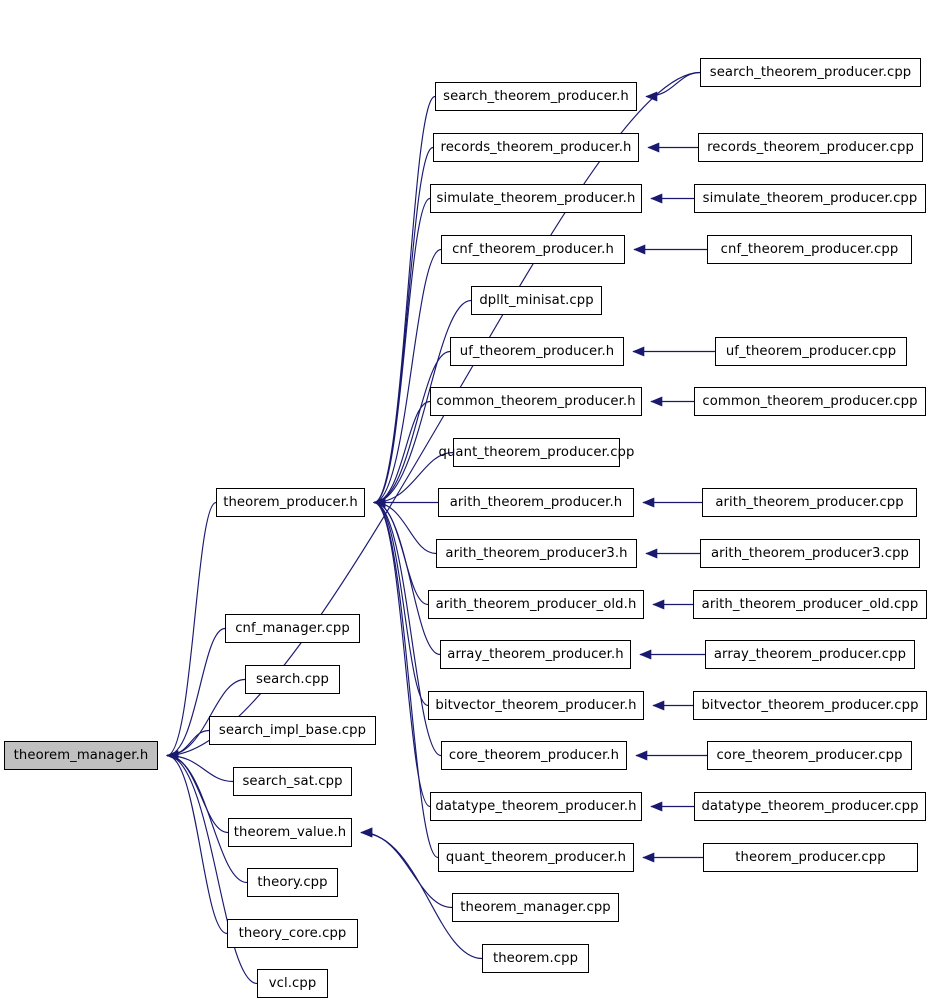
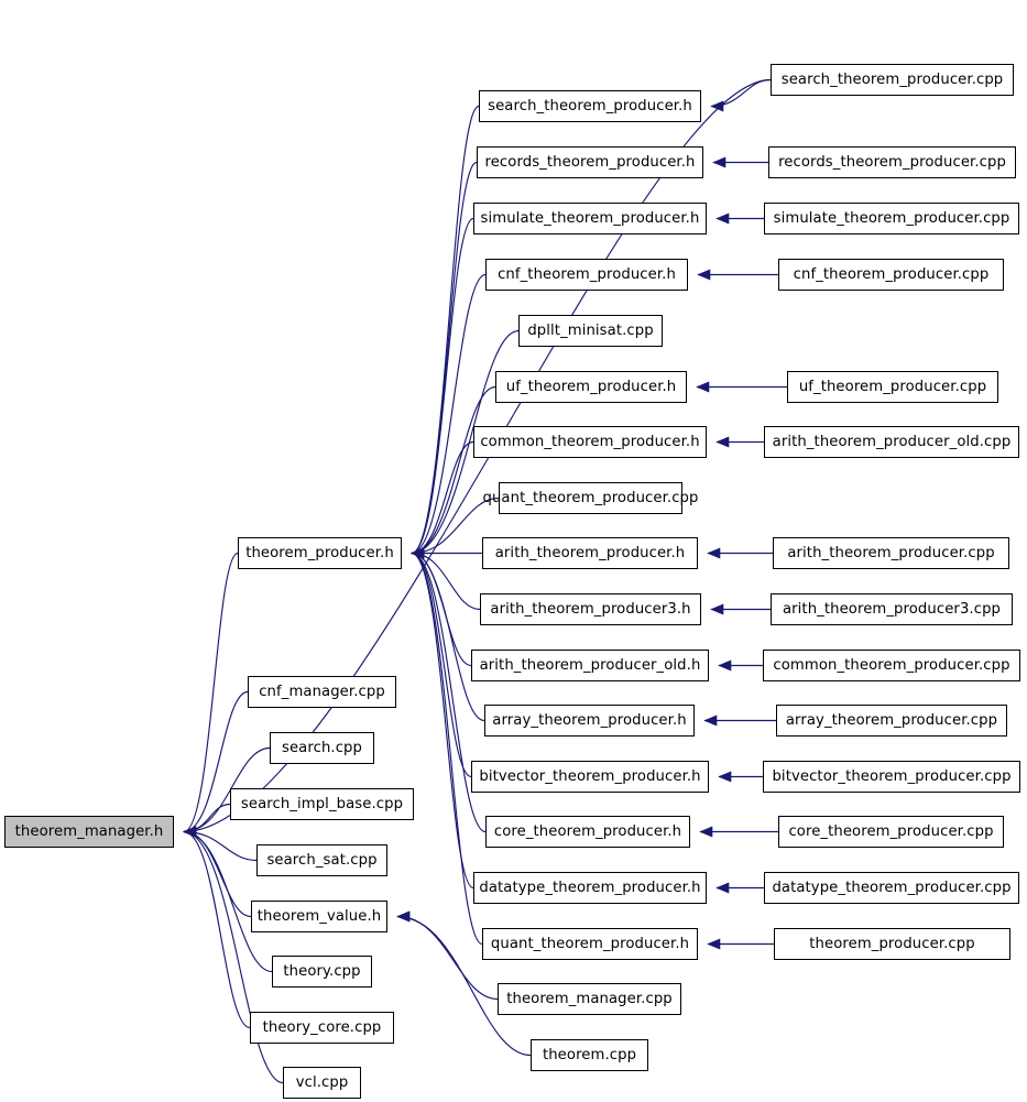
  theorem_manager.h
  theorem_producer.h
  theorem_value.h
  search_theorem_producer.h
  records_theorem_producer.h
  simulate_theorem_producer.h
  cnf_theorem_producer.h
  dpllt_minisat.cpp
  uf_theorem_producer.h
  common_theorem_producer.h
  quant_theorem_producer.cpp
  arith_theorem_producer.h
  arith_theorem_producer3.h
  arith_theorem_producer_old.h
  array_theorem_producer.h
  bitvector_theorem_producer.h
  core_theorem_producer.h
  datatype_theorem_producer.h
  quant_theorem_producer.h
  search_theorem_producer.cpp
  records_theorem_producer.cpp
  simulate_theorem_producer.cpp
  cnf_theorem_producer.cpp
  uf_theorem_producer.cpp
- common_theorem_producer.cpp
+ arith_theorem_producer_old.cpp
  arith_theorem_producer.cpp
  arith_theorem_producer3.cpp
- arith_theorem_producer_old.cpp
+ common_theorem_producer.cpp
  array_theorem_producer.cpp
  bitvector_theorem_producer.cpp
  core_theorem_producer.cpp
  datatype_theorem_producer.cpp
  theorem_producer.cpp
  cnf_manager.cpp
  search.cpp
  search_impl_base.cpp
  search_sat.cpp
  theory.cpp
  theory_core.cpp
  vcl.cpp
  theorem_manager.cpp
  theorem.cpp
